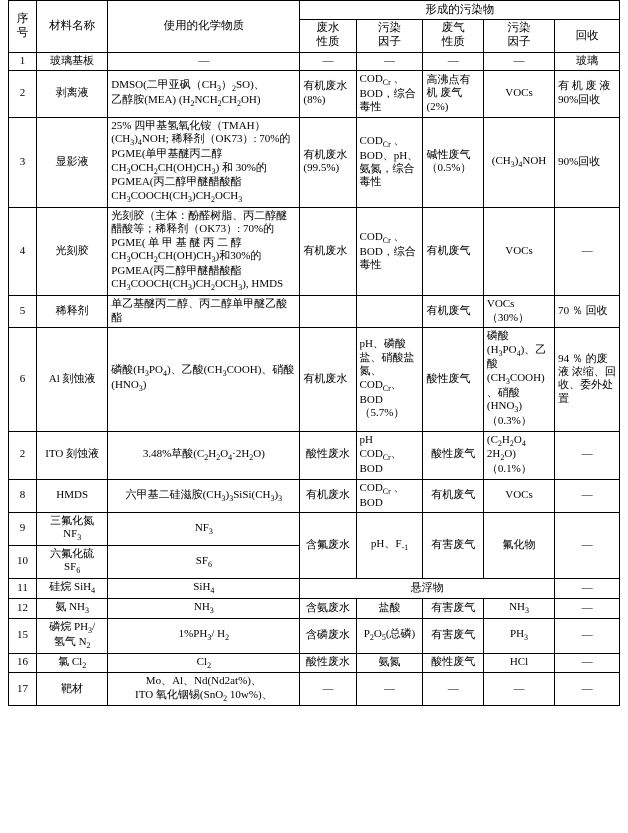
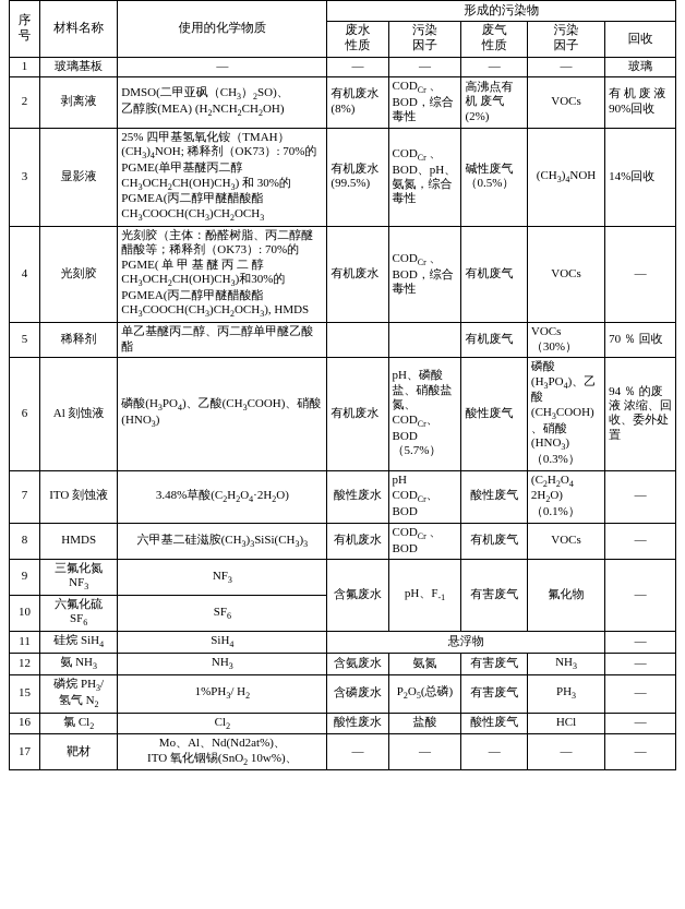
  序号	材料名称	使用的化学物质	形成的污染物
  废水性质	污染因子	废气性质	污染因子	回收
  1	玻璃基板	—	—	—	—	—	玻璃
  2	剥离液	DMSO(二甲亚砜（CH3）2SO)、乙醇胺(MEA) (H2NCH2CH2OH)	有机废水(8%)	CODCr 、BOD，综合毒性	高沸点有机 废气(2%)	VOCs	有 机 废 液 90%回收
- 3	显影液	25% 四甲基氢氧化铵（TMAH）(CH3)4NOH; 稀释剂（OK73）: 70%的 PGME(单甲基醚丙二醇 CH3OCH2CH(OH)CH3) 和 30%的 PGMEA(丙二醇甲醚醋酸酯 CH3COOCH(CH3)CH2OCH3	有机废水(99.5%)	CODCr 、BOD、pH、氨氮，综合毒性	碱性废气（0.5%）	(CH3)4NOH	90%回收
+ 3	显影液	25% 四甲基氢氧化铵（TMAH）(CH3)4NOH; 稀释剂（OK73）: 70%的 PGME(单甲基醚丙二醇 CH3OCH2CH(OH)CH3) 和 30%的 PGMEA(丙二醇甲醚醋酸酯 CH3COOCH(CH3)CH2OCH3	有机废水(99.5%)	CODCr 、BOD、pH、氨氮，综合毒性	碱性废气（0.5%）	(CH3)4NOH	14%回收
  4	光刻胶	光刻胶（主体：酚醛树脂、丙二醇醚醋酸等；稀释剂（OK73）: 70%的 PGME( 单 甲 基 醚 丙 二 醇 CH3OCH2CH(OH)CH3)和30%的 PGMEA(丙二醇甲醚醋酸酯 CH3COOCH(CH3)CH2OCH3), HMDS	有机废水	CODCr 、BOD，综合毒性	有机废气	VOCs	—
  5	稀释剂	单乙基醚丙二醇、丙二醇单甲醚乙酸酯			有机废气	VOCs（30%）	70 ％ 回收
  6	Al 刻蚀液	磷酸(H3PO4)、乙酸(CH3COOH)、硝酸(HNO3)	有机废水	pH、磷酸盐、硝酸盐氮、CODCr、BOD（5.7%）	酸性废气	磷酸(H3PO4)、乙 酸 (CH3COOH)、硝酸(HNO3)（0.3%）	94 ％ 的废 液 浓缩、回收、委外处置
- 2	ITO 刻蚀液	3.48%草酸(C2H2O4·2H2O)	酸性废水	pHCODCr、BOD	酸性废气	(C2H2O4 2H2O)（0.1%）	—
+ 7	ITO 刻蚀液	3.48%草酸(C2H2O4·2H2O)	酸性废水	pHCODCr、BOD	酸性废气	(C2H2O4 2H2O)（0.1%）	—
  8	HMDS	六甲基二硅滋胺(CH3)3SiSi(CH3)3	有机废水	CODCr 、BOD	有机废气	VOCs	—
  9	三氟化氮NF3	NF3	含氟废水	pH、F-1	有害废气	氟化物	—
  10	六氟化硫SF6	SF6
  11	硅烷 SiH4	SiH4	悬浮物	—
- 12	氨 NH3	NH3	含氨废水	盐酸	有害废气	NH3	—
+ 12	氨 NH3	NH3	含氨废水	氨氮	有害废气	NH3	—
  15	磷烷 PH3/氢气 N2	1%PH3/ H2	含磷废水	P2O5(总磷)	有害废气	PH3	—
- 16	氯 Cl2	Cl2	酸性废水	氨氮	酸性废气	HCl	—
+ 16	氯 Cl2	Cl2	酸性废水	盐酸	酸性废气	HCl	—
  17	靶材	Mo、Al、Nd(Nd2at%)、ITO 氧化铟锡(SnO2 10w%)、	—	—	—	—	—
